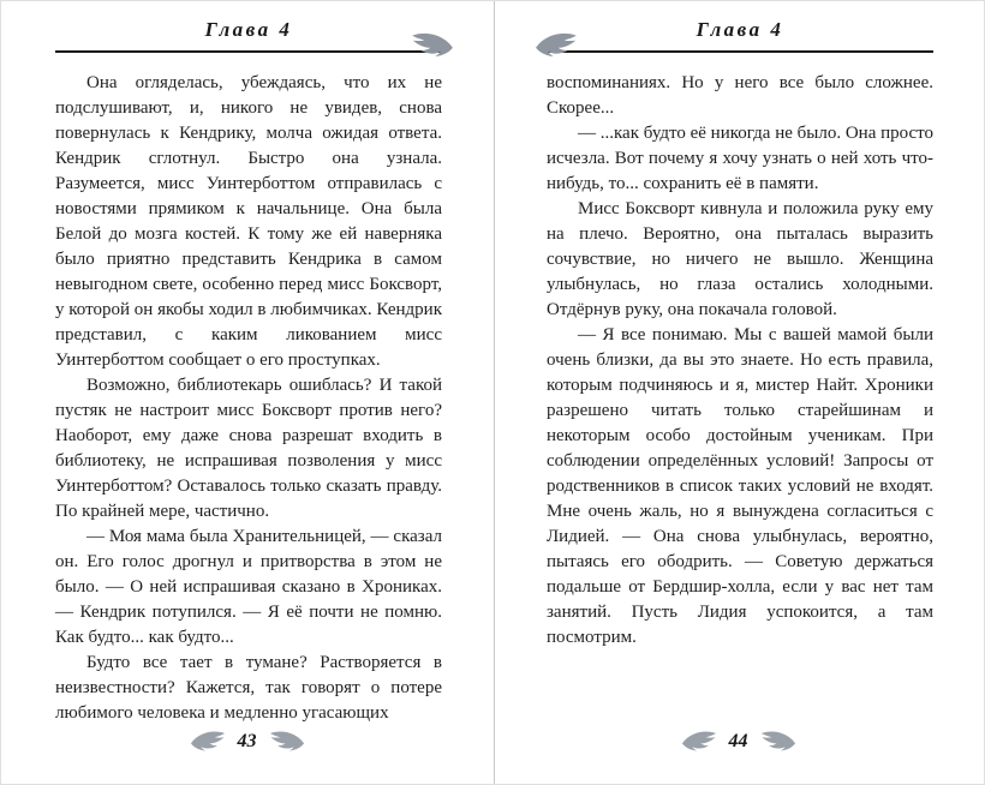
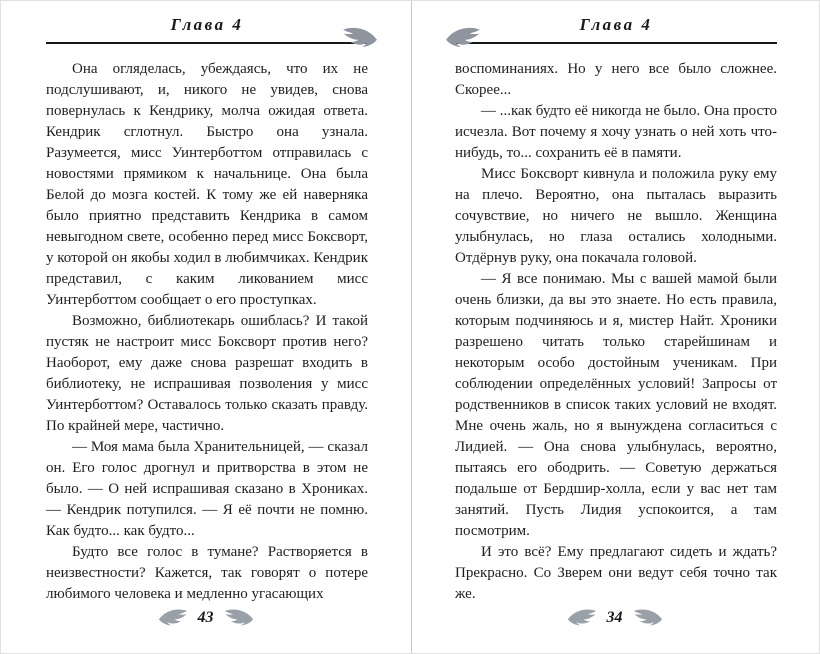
  Глава 4
  Она огляделась, убеждаясь, что их не подслушивают, и, никого не увидев, снова повернулась к Кендрику, молча ожидая ответа. Кендрик сглотнул. Быстро она узнала. Разумеется, мисс Уинтерботтом отправилась с новостями прямиком к начальнице. Она была Белой до мозга костей. К тому же ей наверняка было приятно представить Кендрика в самом невыгодном свете, особенно перед мисс Боксворт, у которой он якобы ходил в любимчиках. Кендрик представил, с каким ликованием мисс Уинтерботтом сообщает о его проступках.
  Возможно, библиотекарь ошиблась? И такой пустяк не настроит мисс Боксворт против него? Наоборот, ему даже снова разрешат входить в библиотеку, не испрашивая позволения у мисс Уинтерботтом? Оставалось только сказать правду. По крайней мере, частично.
  — Моя мама была Хранительницей, — сказал он. Его голос дрогнул и притворства в этом не было. — О ней испрашивая сказано в Хрониках. — Кендрик потупился. — Я её почти не помню. Как будто... как будто...
- Будто все тает в тумане? Растворяется в неизвестности? Кажется, так говорят о потере любимого человека и медленно угасающих
+ Будто все голос в тумане? Растворяется в неизвестности? Кажется, так говорят о потере любимого человека и медленно угасающих
  43
  Глава 4
  воспоминаниях. Но у него все было сложнее. Скорее...
  — ...как будто её никогда не было. Она просто исчезла. Вот почему я хочу узнать о ней хоть что-нибудь, то... сохранить её в памяти.
  Мисс Боксворт кивнула и положила руку ему на плечо. Вероятно, она пыталась выразить сочувствие, но ничего не вышло. Женщина улыбнулась, но глаза остались холодными. Отдёрнув руку, она покачала головой.
  — Я все понимаю. Мы с вашей мамой были очень близки, да вы это знаете. Но есть правила, которым подчиняюсь и я, мистер Найт. Хроники разрешено читать только старейшинам и некоторым особо достойным ученикам. При соблюдении определённых условий! Запросы от родственников в список таких условий не входят. Мне очень жаль, но я вынуждена согласиться с Лидией. — Она снова улыбнулась, вероятно, пытаясь его ободрить. — Советую держаться подальше от Бердшир-холла, если у вас нет там занятий. Пусть Лидия успокоится, а там посмотрим.
+ И это всё? Ему предлагают сидеть и ждать? Прекрасно. Со Зверем они ведут себя точно так же.
- 44
+ 34
